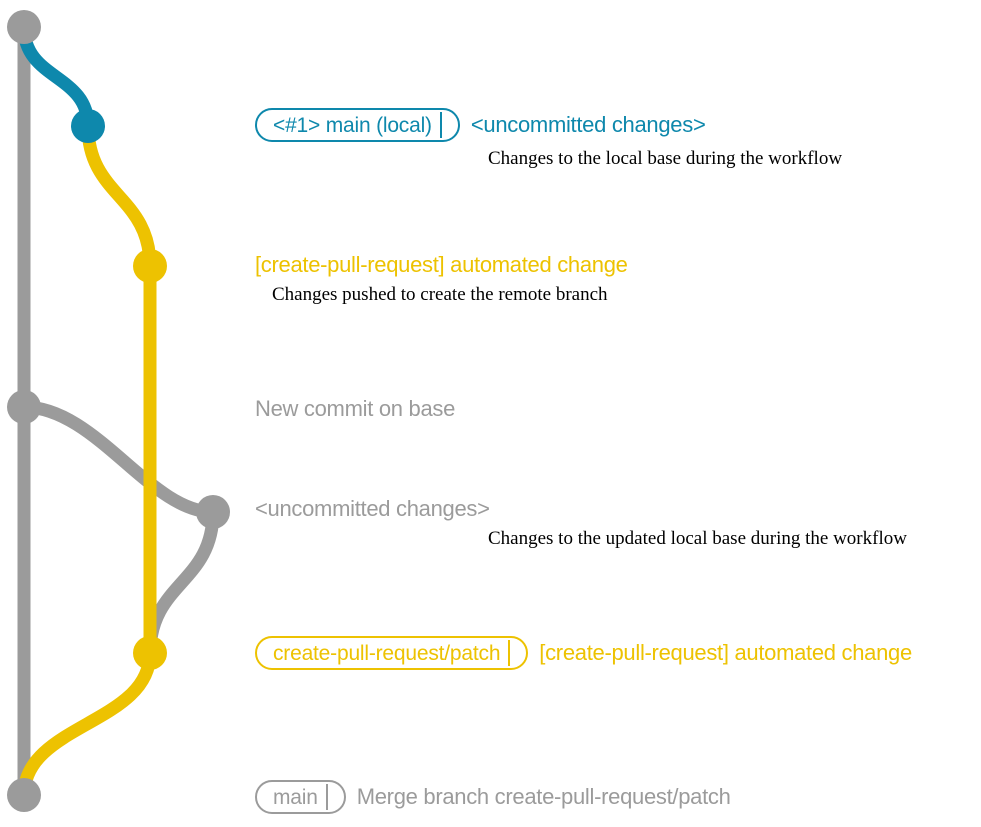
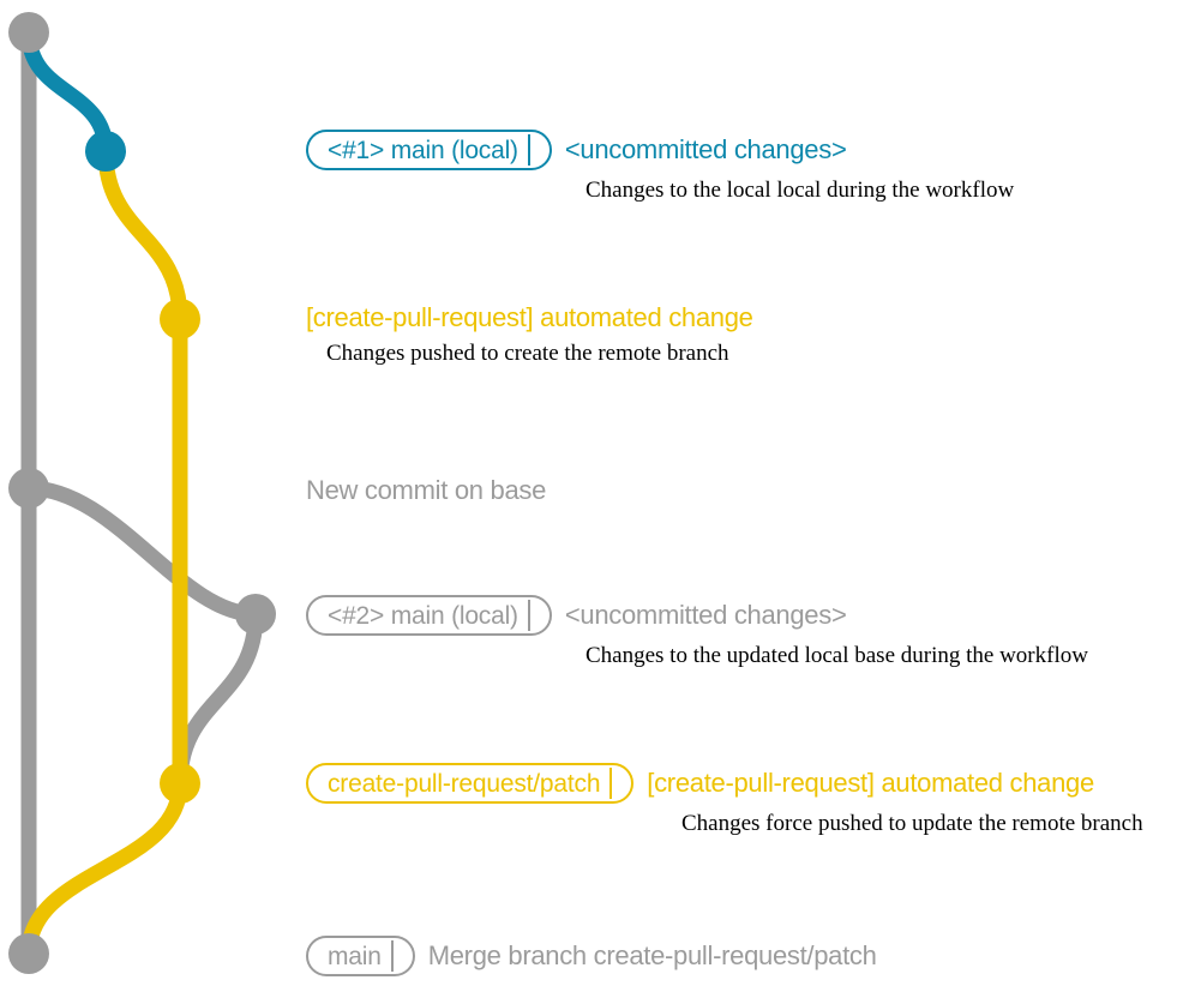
  <#1> main (local)
  <uncommitted changes>
- Changes to the local base during the workflow
+ Changes to the local local during the workflow
  [create-pull-request] automated change
  Changes pushed to create the remote branch
  New commit on base
+ <#2> main (local)
  <uncommitted changes>
  Changes to the updated local base during the workflow
  create-pull-request/patch
  [create-pull-request] automated change
+ Changes force pushed to update the remote branch
  main
  Merge branch create-pull-request/patch
